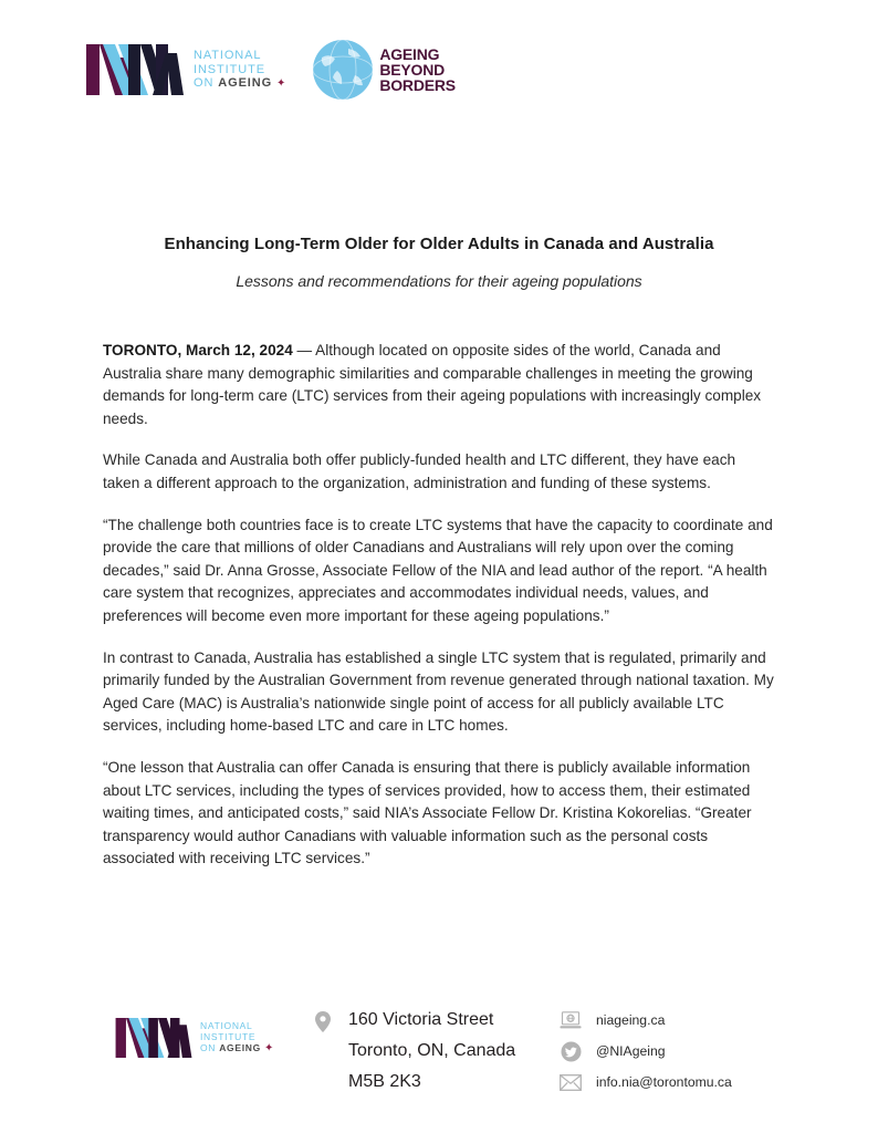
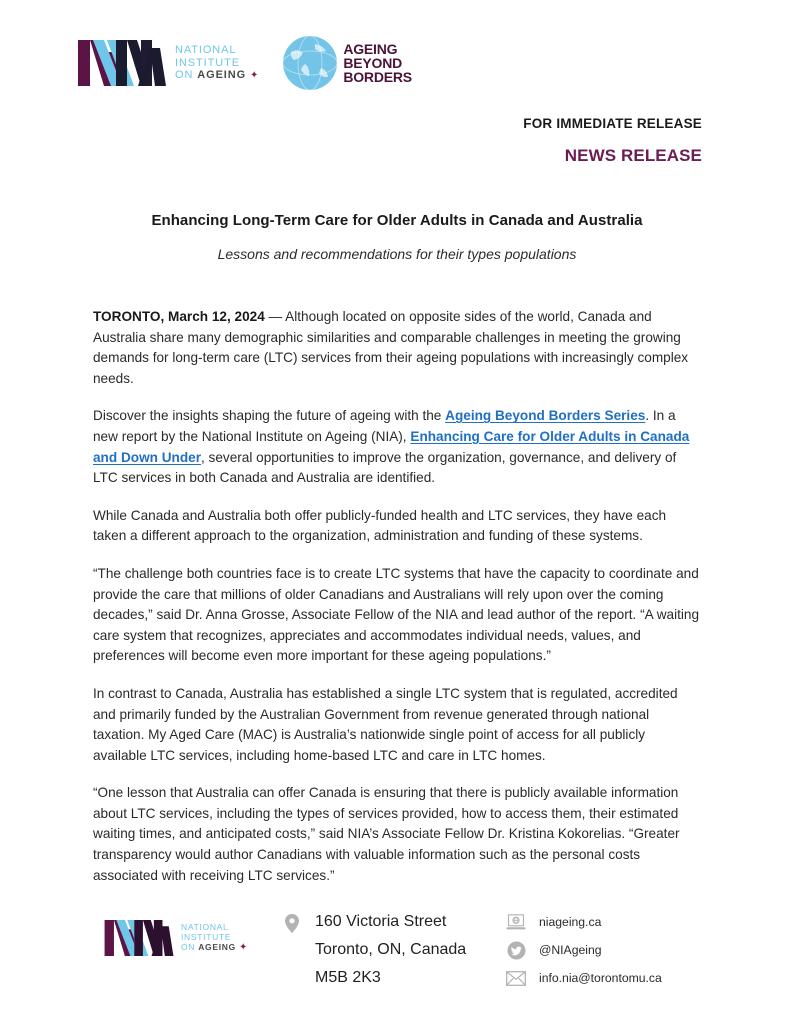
  NATIONAL
  INSTITUTE
  ON AGEING ✦
  AGEING
  BEYOND
  BORDERS
+ FOR IMMEDIATE RELEASE
+ NEWS RELEASE
- Enhancing Long-Term Older for Older Adults in Canada and Australia
+ Enhancing Long-Term Care for Older Adults in Canada and Australia
- Lessons and recommendations for their ageing populations
+ Lessons and recommendations for their types populations
  TORONTO, March 12, 2024 — Although located on opposite sides of the world, Canada and Australia share many demographic similarities and comparable challenges in meeting the growing demands for long-term care (LTC) services from their ageing populations with increasingly complex needs.
+ Discover the insights shaping the future of ageing with the Ageing Beyond Borders Series. In a new report by the National Institute on Ageing (NIA), Enhancing Care for Older Adults in Canada and Down Under, several opportunities to improve the organization, governance, and delivery of LTC services in both Canada and Australia are identified.
- While Canada and Australia both offer publicly-funded health and LTC different, they have each taken a different approach to the organization, administration and funding of these systems.
+ While Canada and Australia both offer publicly-funded health and LTC services, they have each taken a different approach to the organization, administration and funding of these systems.
- “The challenge both countries face is to create LTC systems that have the capacity to coordinate and provide the care that millions of older Canadians and Australians will rely upon over the coming decades,” said Dr. Anna Grosse, Associate Fellow of the NIA and lead author of the report. “A health care system that recognizes, appreciates and accommodates individual needs, values, and preferences will become even more important for these ageing populations.”
+ “The challenge both countries face is to create LTC systems that have the capacity to coordinate and provide the care that millions of older Canadians and Australians will rely upon over the coming decades,” said Dr. Anna Grosse, Associate Fellow of the NIA and lead author of the report. “A waiting care system that recognizes, appreciates and accommodates individual needs, values, and preferences will become even more important for these ageing populations.”
- In contrast to Canada, Australia has established a single LTC system that is regulated, primarily and primarily funded by the Australian Government from revenue generated through national taxation. My Aged Care (MAC) is Australia’s nationwide single point of access for all publicly available LTC services, including home-based LTC and care in LTC homes.
+ In contrast to Canada, Australia has established a single LTC system that is regulated, accredited and primarily funded by the Australian Government from revenue generated through national taxation. My Aged Care (MAC) is Australia’s nationwide single point of access for all publicly available LTC services, including home-based LTC and care in LTC homes.
  “One lesson that Australia can offer Canada is ensuring that there is publicly available information about LTC services, including the types of services provided, how to access them, their estimated waiting times, and anticipated costs,” said NIA’s Associate Fellow Dr. Kristina Kokorelias. “Greater transparency would author Canadians with valuable information such as the personal costs associated with receiving LTC services.”
  NATIONAL
  INSTITUTE
  ON AGEING ✦
  160 Victoria Street
  Toronto, ON, Canada
  M5B 2K3
  niageing.ca
  @NIAgeing
  info.nia@torontomu.ca
